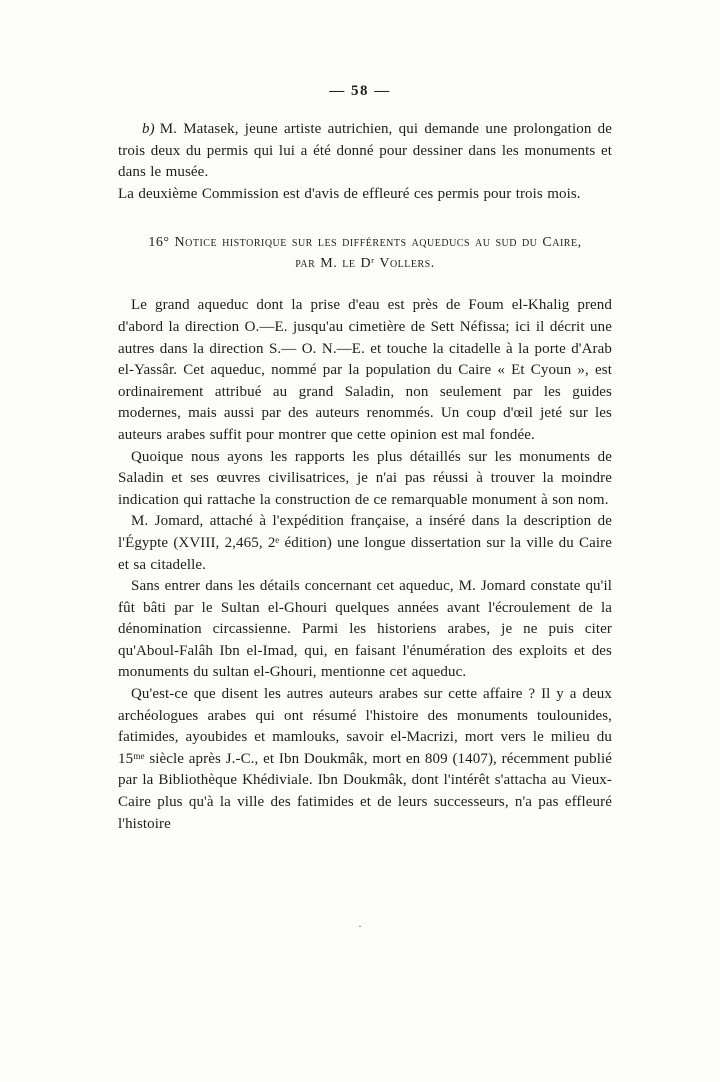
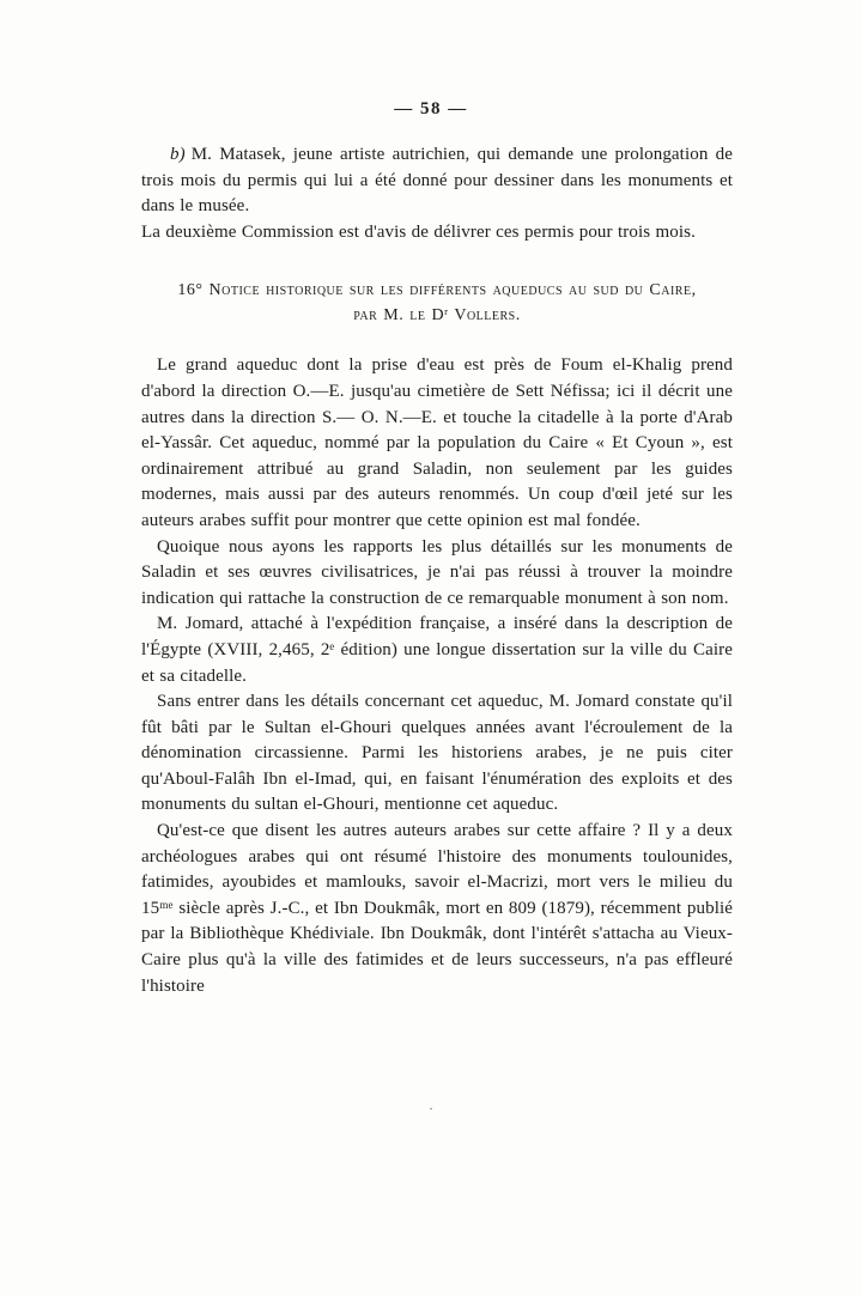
  — 58 —
- b) M. Matasek, jeune artiste autrichien, qui demande une prolongation de trois deux du permis qui lui a été donné pour dessiner dans les monuments et dans le musée.
+ b) M. Matasek, jeune artiste autrichien, qui demande une prolongation de trois mois du permis qui lui a été donné pour dessiner dans les monuments et dans le musée.
- La deuxième Commission est d'avis de effleuré ces permis pour trois mois.
+ La deuxième Commission est d'avis de délivrer ces permis pour trois mois.
  16° Notice historique sur les différents aqueducs au sud du Caire, par M. le Dʳ Vollers.
  Le grand aqueduc dont la prise d'eau est près de Foum el-Khalig prend d'abord la direction O.—E. jusqu'au cimetière de Sett Néfissa; ici il décrit une autres dans la direction S.— O. N.—E. et touche la citadelle à la porte d'Arab el-Yassâr. Cet aqueduc, nommé par la population du Caire « Et Cyoun », est ordinairement attribué au grand Saladin, non seulement par les guides modernes, mais aussi par des auteurs renommés. Un coup d'œil jeté sur les auteurs arabes suffit pour montrer que cette opinion est mal fondée.
  Quoique nous ayons les rapports les plus détaillés sur les monuments de Saladin et ses œuvres civilisatrices, je n'ai pas réussi à trouver la moindre indication qui rattache la construction de ce remarquable monument à son nom.
  M. Jomard, attaché à l'expédition française, a inséré dans la description de l'Égypte (XVIII, 2,465, 2ᵉ édition) une longue dissertation sur la ville du Caire et sa citadelle.
  Sans entrer dans les détails concernant cet aqueduc, M. Jomard constate qu'il fût bâti par le Sultan el-Ghouri quelques années avant l'écroulement de la dénomination circassienne. Parmi les historiens arabes, je ne puis citer qu'Aboul-Falâh Ibn el-Imad, qui, en faisant l'énumération des exploits et des monuments du sultan el-Ghouri, mentionne cet aqueduc.
- Qu'est-ce que disent les autres auteurs arabes sur cette affaire ? Il y a deux archéologues arabes qui ont résumé l'histoire des monuments toulounides, fatimides, ayoubides et mamlouks, savoir el-Macrizi, mort vers le milieu du 15ᵐᵉ siècle après J.-C., et Ibn Doukmâk, mort en 809 (1407), récemment publié par la Bibliothèque Khédiviale. Ibn Doukmâk, dont l'intérêt s'attacha au Vieux-Caire plus qu'à la ville des fatimides et de leurs successeurs, n'a pas effleuré l'histoire
+ Qu'est-ce que disent les autres auteurs arabes sur cette affaire ? Il y a deux archéologues arabes qui ont résumé l'histoire des monuments toulounides, fatimides, ayoubides et mamlouks, savoir el-Macrizi, mort vers le milieu du 15ᵐᵉ siècle après J.-C., et Ibn Doukmâk, mort en 809 (1879), récemment publié par la Bibliothèque Khédiviale. Ibn Doukmâk, dont l'intérêt s'attacha au Vieux-Caire plus qu'à la ville des fatimides et de leurs successeurs, n'a pas effleuré l'histoire
  .
